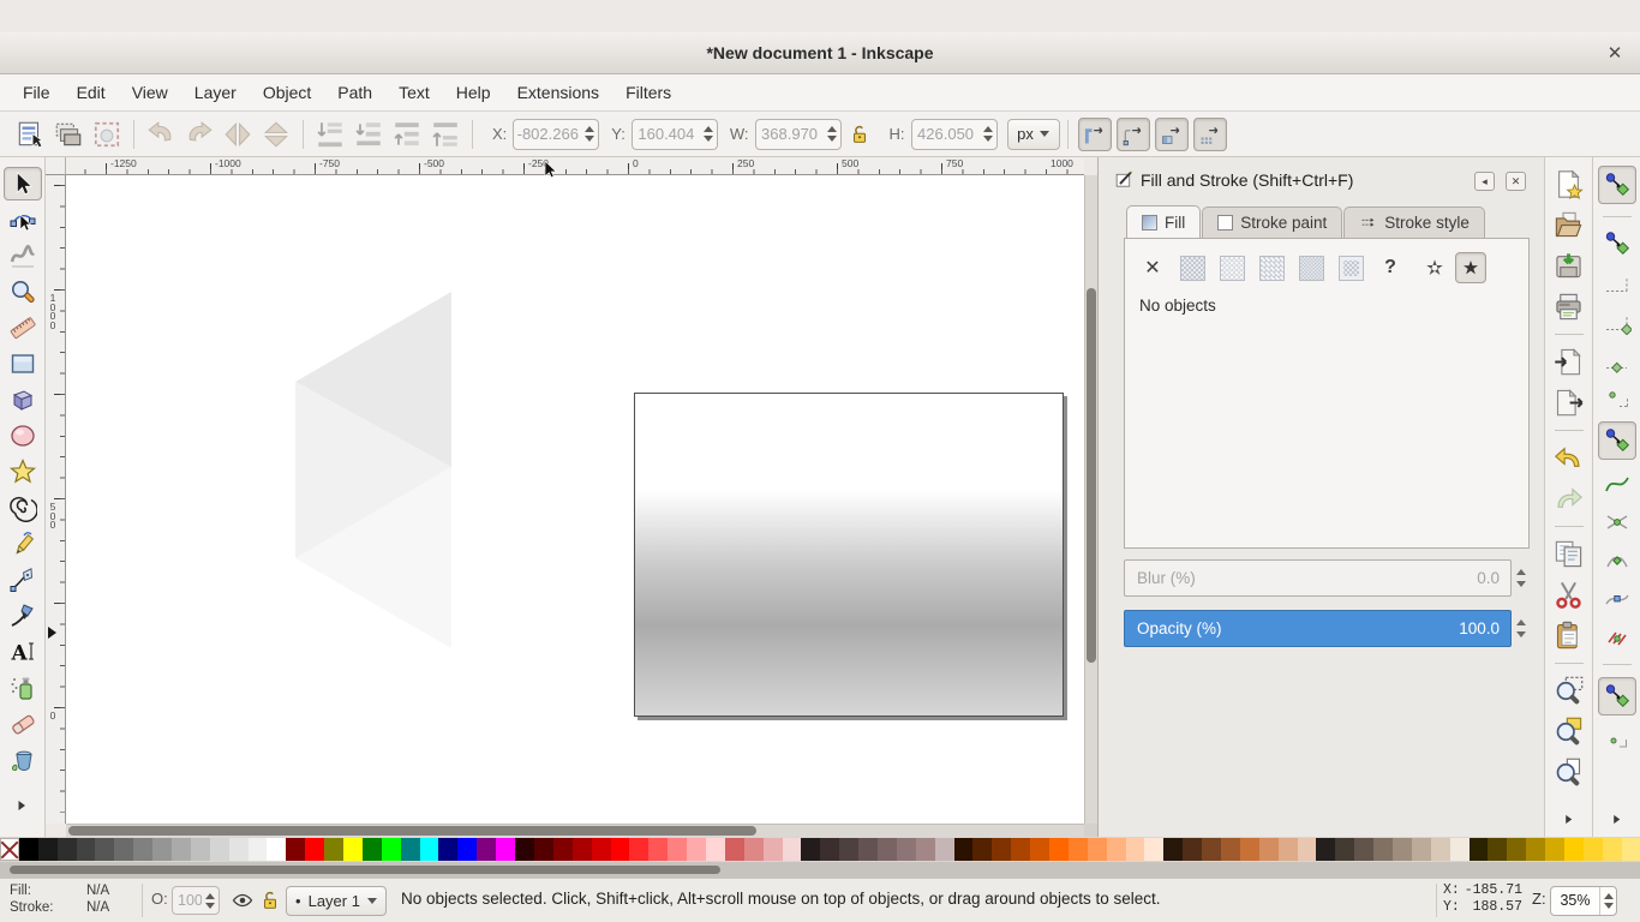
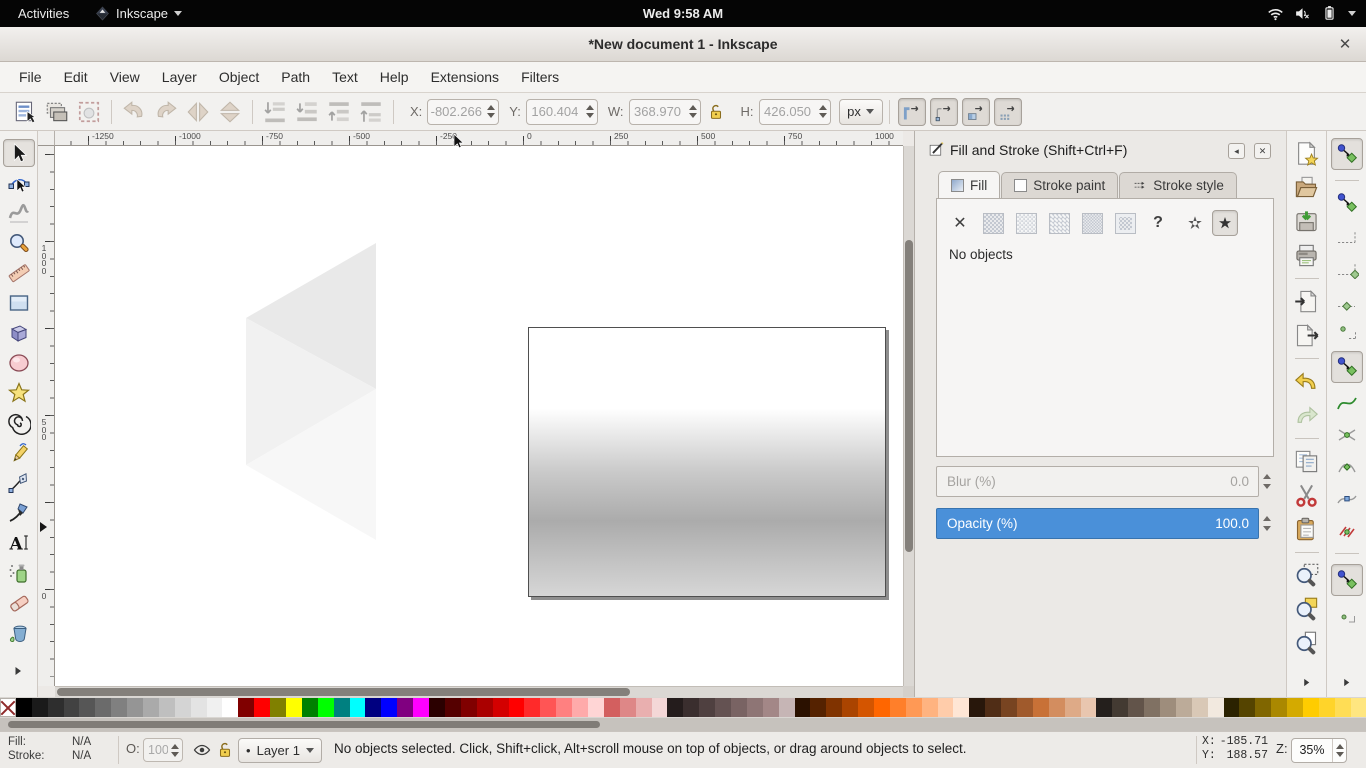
+ Activities
+ Wed 9:58 AM
+ Inkscape
  *New document 1 - Inkscape
  ✕
  File
  Edit
  View
  Layer
  Object
  Path
  Text
  Help
  Extensions
  Filters
  X:
  -802.266
  Y:
  160.404
  W:
  368.970
  H:
  426.050
  px
  A
  -1250
  -1000
  -750
  -500
  -25
  0
  250
  500
  750
  1000
  1
  0
  0
  0
  5
  0
  0
  0
  Fill and Stroke (Shift+Ctrl+F)
  ◂
  ✕
  Fill
  Stroke paint
  Stroke style
  ✕
  ?
  No objects
  Blur (%)
  0.0
  Opacity (%)
  100.0
  Fill:
  Stroke:
  N/A
  N/A
  O:
  100
  •
  Layer 1
  No objects selected. Click, Shift+click, Alt+scroll mouse on top of objects, or drag around objects to select.
  X:
  -185.71
  Y:
  188.57
  Z:
  35%
